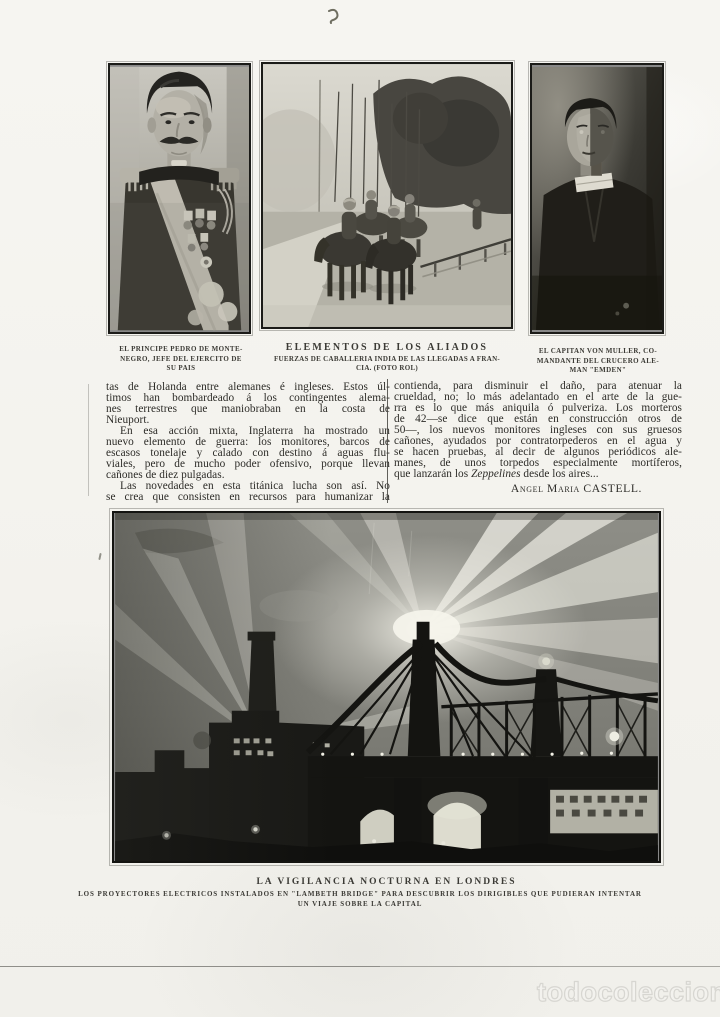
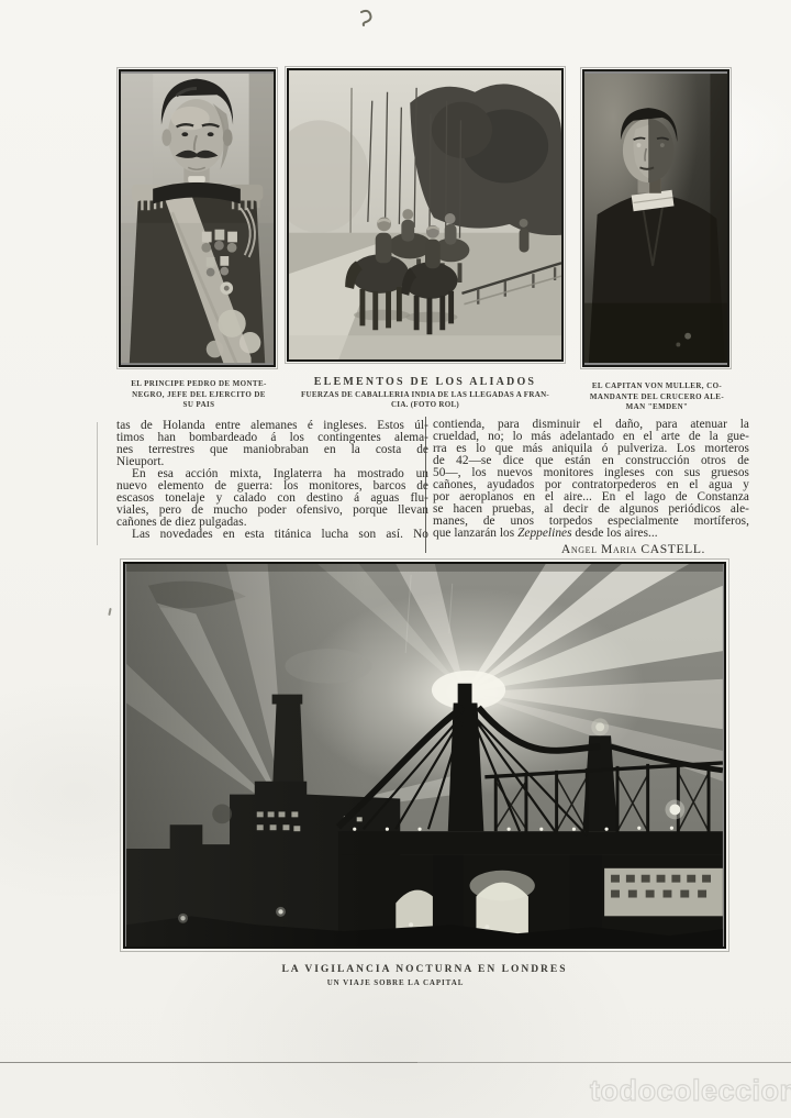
  EL PRINCIPE PEDRO DE MONTE-
  NEGRO, JEFE DEL EJERCITO DE
  SU PAIS
  ELEMENTOS DE LOS ALIADOS
  FUERZAS DE CABALLERIA INDIA DE LAS LLEGADAS A FRAN-
  CIA. (FOTO ROL)
  EL CAPITAN VON MULLER, CO-
  MANDANTE DEL CRUCERO ALE-
  MAN "EMDEN"
  tas de Holanda entre alemanes é ingleses. Estos úl-
  timos han bombardeado á los contingentes alema-
  nes terrestres que maniobraban en la costa de
  Nieuport.
  En esa acción mixta, Inglaterra ha mostrado un
  nuevo elemento de guerra: los monitores, barcos de
  escasos tonelaje y calado con destino á aguas flu-
  viales, pero de mucho poder ofensivo, porque llevan
  cañones de diez pulgadas.
  Las novedades en esta titánica lucha son así. No
- se crea que consisten en recursos para humanizar la
  contienda, para disminuir el daño, para atenuar la
  crueldad, no; lo más adelantado en el arte de la gue-
  rra es lo que más aniquila ó pulveriza. Los morteros
  de 42—se dice que están en construcción otros de
  50—, los nuevos monitores ingleses con sus gruesos
  cañones, ayudados por contratorpederos en el agua y
+ por aeroplanos en el aire... En el lago de Constanza
  se hacen pruebas, al decir de algunos periódicos ale-
  manes, de unos torpedos especialmente mortíferos,
  que lanzarán los Zeppelines desde los aires...
  Angel Maria CASTELL.
  LA VIGILANCIA NOCTURNA EN LONDRES
- LOS PROYECTORES ELECTRICOS INSTALADOS EN "LAMBETH BRIDGE" PARA DESCUBRIR LOS DIRIGIBLES QUE PUDIERAN INTENTAR
  UN VIAJE SOBRE LA CAPITAL
  todocoleccion
